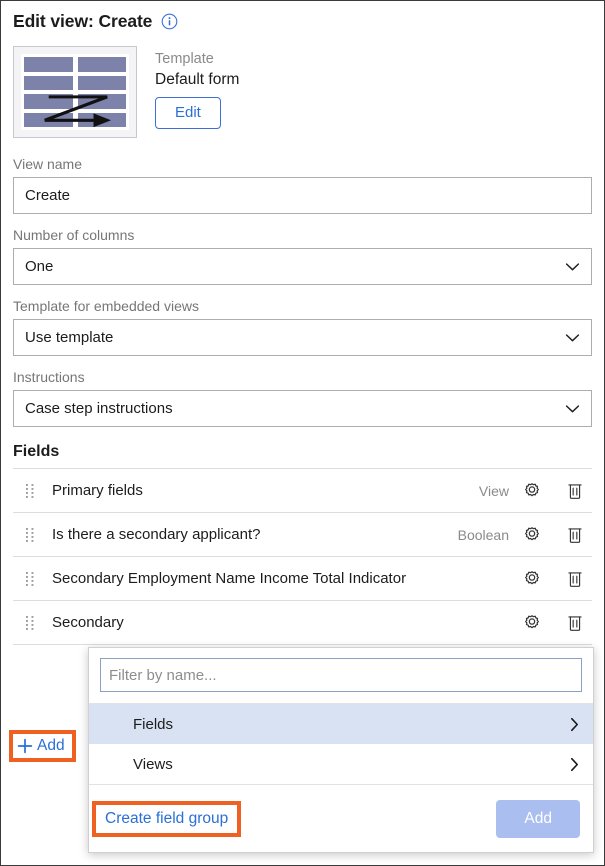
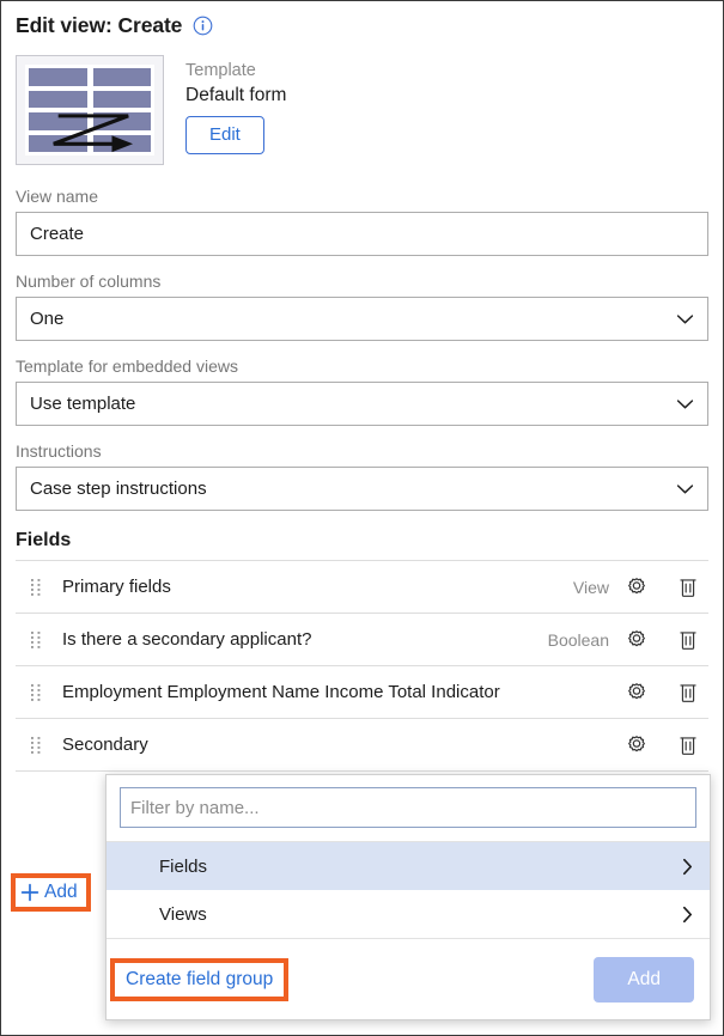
  Edit view: Create
  Template
  Default form
  Edit
  View name
  Create
  Number of columns
  One
  Template for embedded views
  Use template
  Instructions
  Case step instructions
  Fields
  Primary fields
  View
  Is there a secondary applicant?
  Boolean
- Secondary Employment Name Income Total Indicator
+ Employment Employment Name Income Total Indicator
  Secondary
  Add
  Filter by name...
  Fields
  Views
  Create field group
  Add
